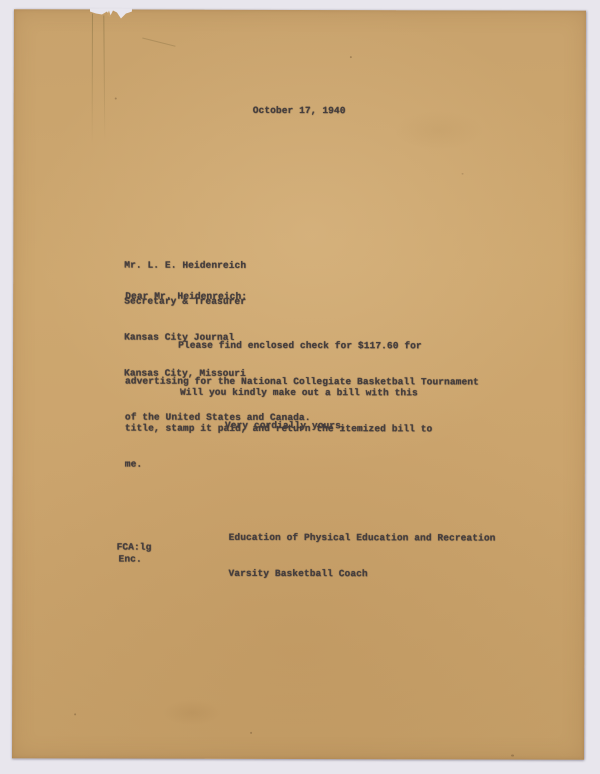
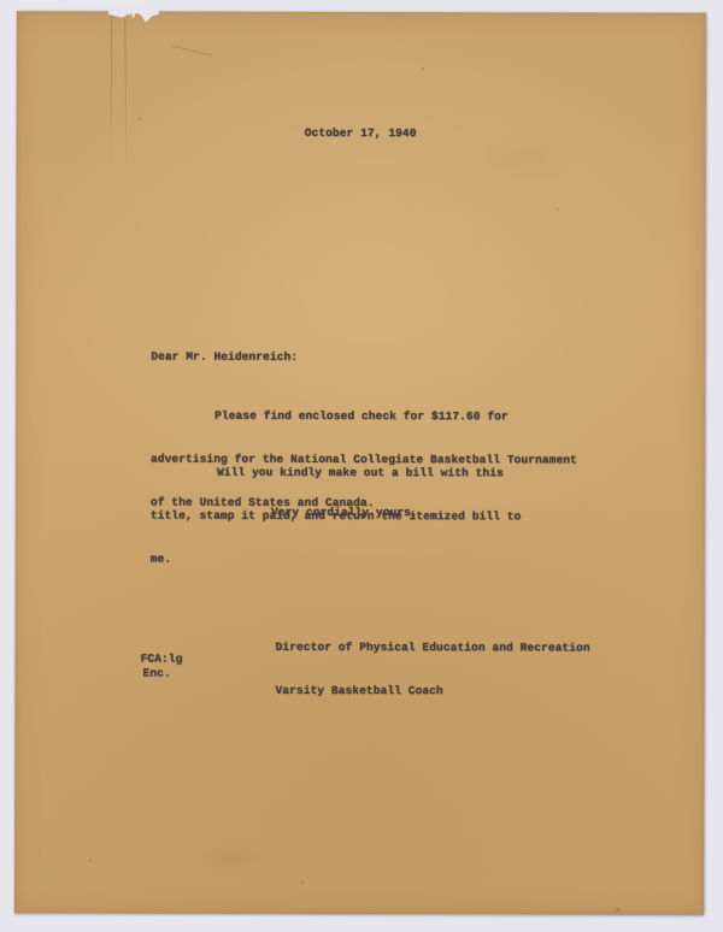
  October 17, 1940
- Mr. L. E. Heidenreich
- Secretary & Treasurer
- Kansas City Journal
- Kansas City, Missouri
  Dear Mr. Heidenreich:
  Please find enclosed check for $117.60 for
  advertising for the National Collegiate Basketball Tournament
  of the United States and Canada.
  Will you kindly make out a bill with this
  title, stamp it paid, and return the itemized bill to
  me.
  Very cordially yours,
- Education of Physical Education and Recreation
+ Director of Physical Education and Recreation
  Varsity Basketball Coach
  FCA:lg
  Enc.
